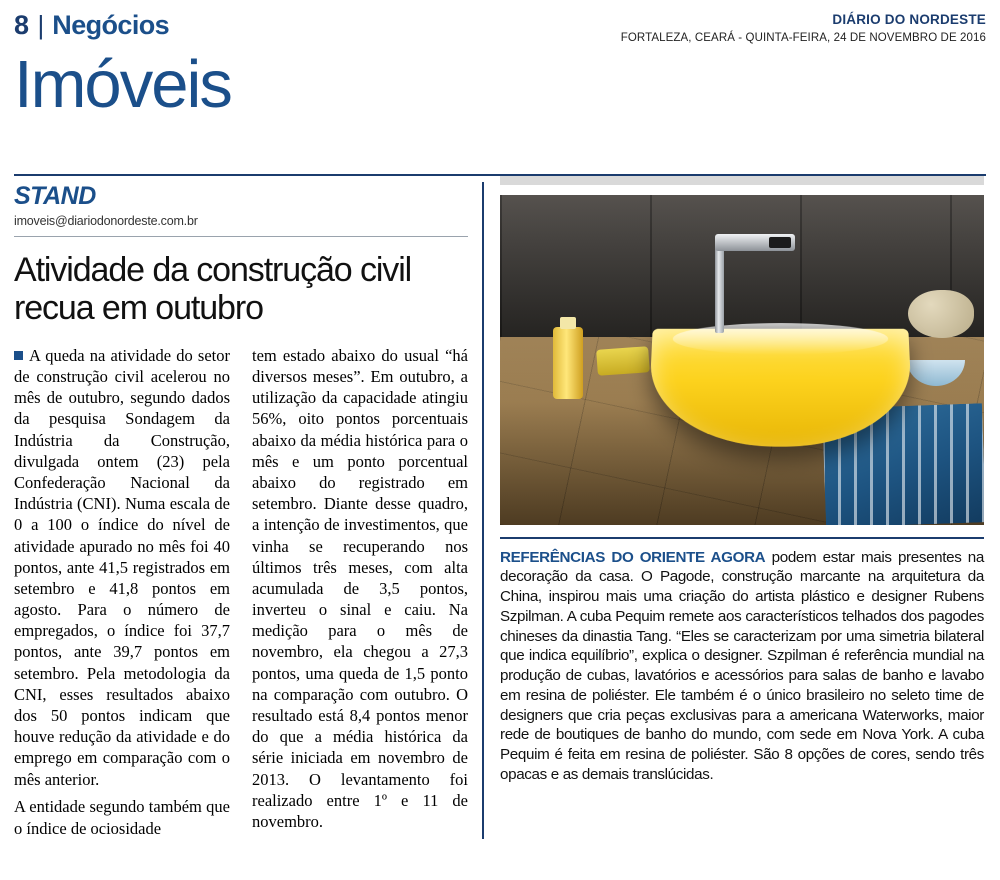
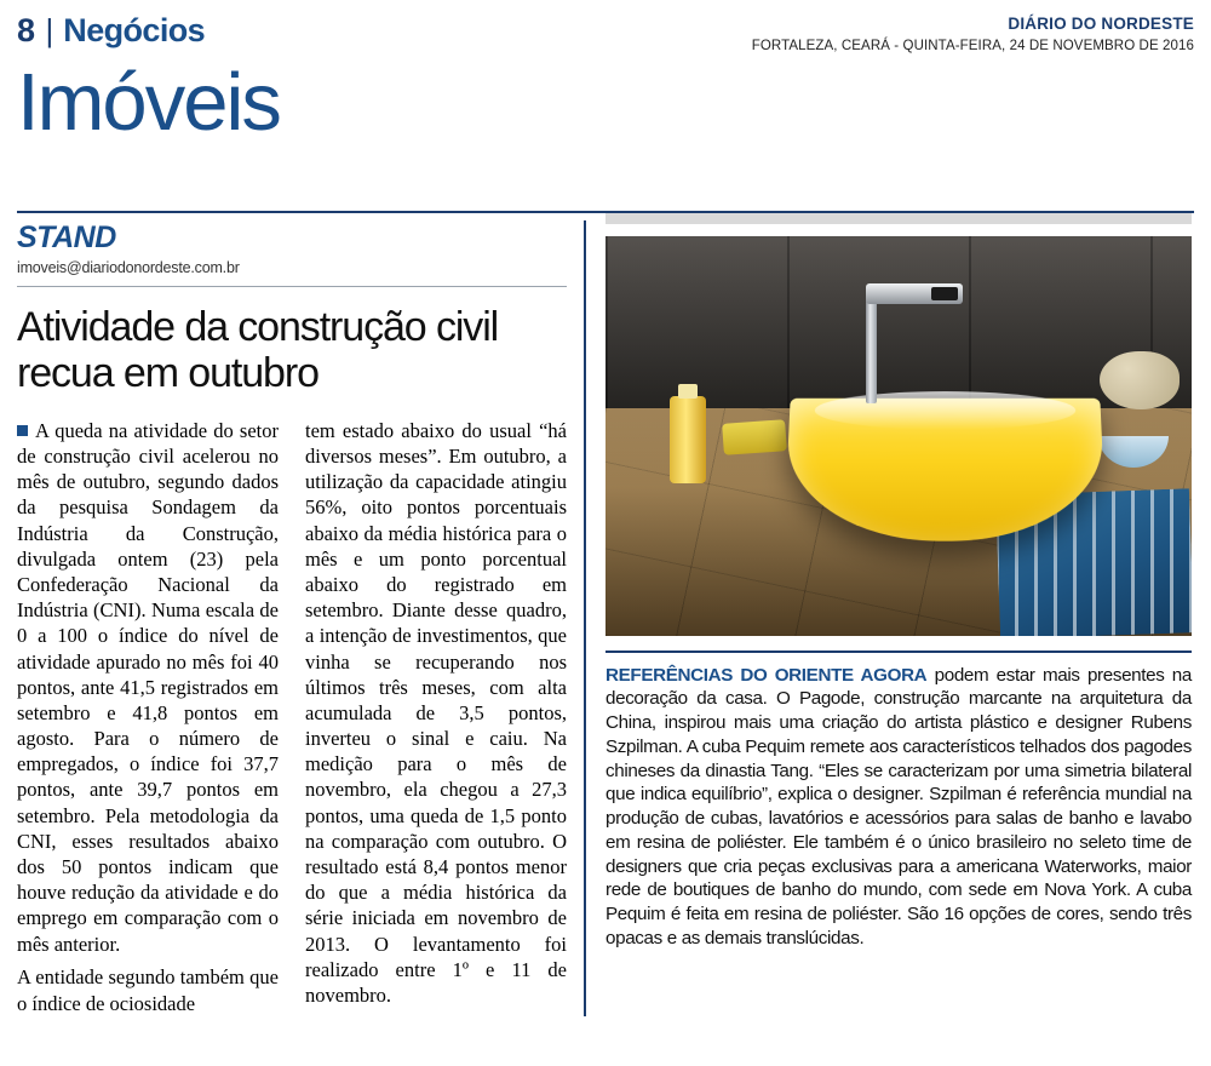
  8
  |
  Negócios
  DIÁRIO DO NORDESTE
  FORTALEZA, CEARÁ - QUINTA-FEIRA, 24 DE NOVEMBRO DE 2016
  Imóveis
  STAND
  imoveis@diariodonordeste.com.br
  Atividade da construção civil recua em outubro
  A queda na atividade do setor de construção civil acelerou no mês de outubro, segundo dados da pesquisa Sondagem da Indústria da Construção, divulgada ontem (23) pela Confederação Nacional da Indústria (CNI). Numa escala de 0 a 100 o índice do nível de atividade apurado no mês foi 40 pontos, ante 41,5 registrados em setembro e 41,8 pontos em agosto. Para o número de empregados, o índice foi 37,7 pontos, ante 39,7 pontos em setembro. Pela metodologia da CNI, esses resultados abaixo dos 50 pontos indicam que houve redução da atividade e do emprego em comparação com o mês anterior.
  A entidade segundo também que o índice de ociosidade
  tem estado abaixo do usual “há diversos meses”. Em outubro, a utilização da capacidade atingiu 56%, oito pontos porcentuais abaixo da média histórica para o mês e um ponto porcentual abaixo do registrado em setembro. Diante desse quadro, a intenção de investimentos, que vinha se recuperando nos últimos três meses, com alta acumulada de 3,5 pontos, inverteu o sinal e caiu. Na medição para o mês de novembro, ela chegou a 27,3 pontos, uma queda de 1,5 ponto na comparação com outubro. O resultado está 8,4 pontos menor do que a média histórica da série iniciada em novembro de 2013. O levantamento foi realizado entre 1º e 11 de novembro.
- REFERÊNCIAS DO ORIENTE AGORA podem estar mais presentes na decoração da casa. O Pagode, construção marcante na arquitetura da China, inspirou mais uma criação do artista plástico e designer Rubens Szpilman. A cuba Pequim remete aos característicos telhados dos pagodes chineses da dinastia Tang. “Eles se caracterizam por uma simetria bilateral que indica equilíbrio”, explica o designer. Szpilman é referência mundial na produção de cubas, lavatórios e acessórios para salas de banho e lavabo em resina de poliéster. Ele também é o único brasileiro no seleto time de designers que cria peças exclusivas para a americana Waterworks, maior rede de boutiques de banho do mundo, com sede em Nova York. A cuba Pequim é feita em resina de poliéster. São 8 opções de cores, sendo três opacas e as demais translúcidas.
+ REFERÊNCIAS DO ORIENTE AGORA podem estar mais presentes na decoração da casa. O Pagode, construção marcante na arquitetura da China, inspirou mais uma criação do artista plástico e designer Rubens Szpilman. A cuba Pequim remete aos característicos telhados dos pagodes chineses da dinastia Tang. “Eles se caracterizam por uma simetria bilateral que indica equilíbrio”, explica o designer. Szpilman é referência mundial na produção de cubas, lavatórios e acessórios para salas de banho e lavabo em resina de poliéster. Ele também é o único brasileiro no seleto time de designers que cria peças exclusivas para a americana Waterworks, maior rede de boutiques de banho do mundo, com sede em Nova York. A cuba Pequim é feita em resina de poliéster. São 16 opções de cores, sendo três opacas e as demais translúcidas.
